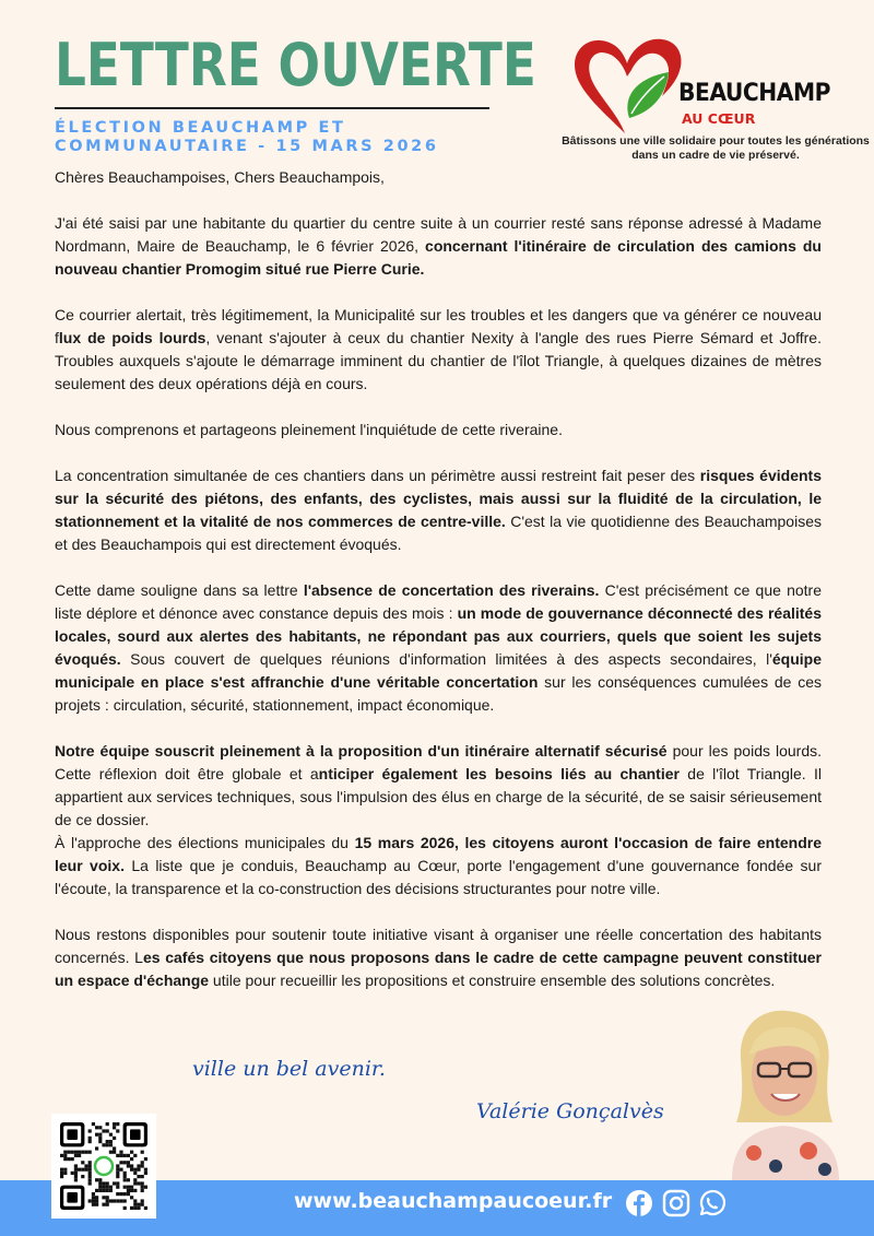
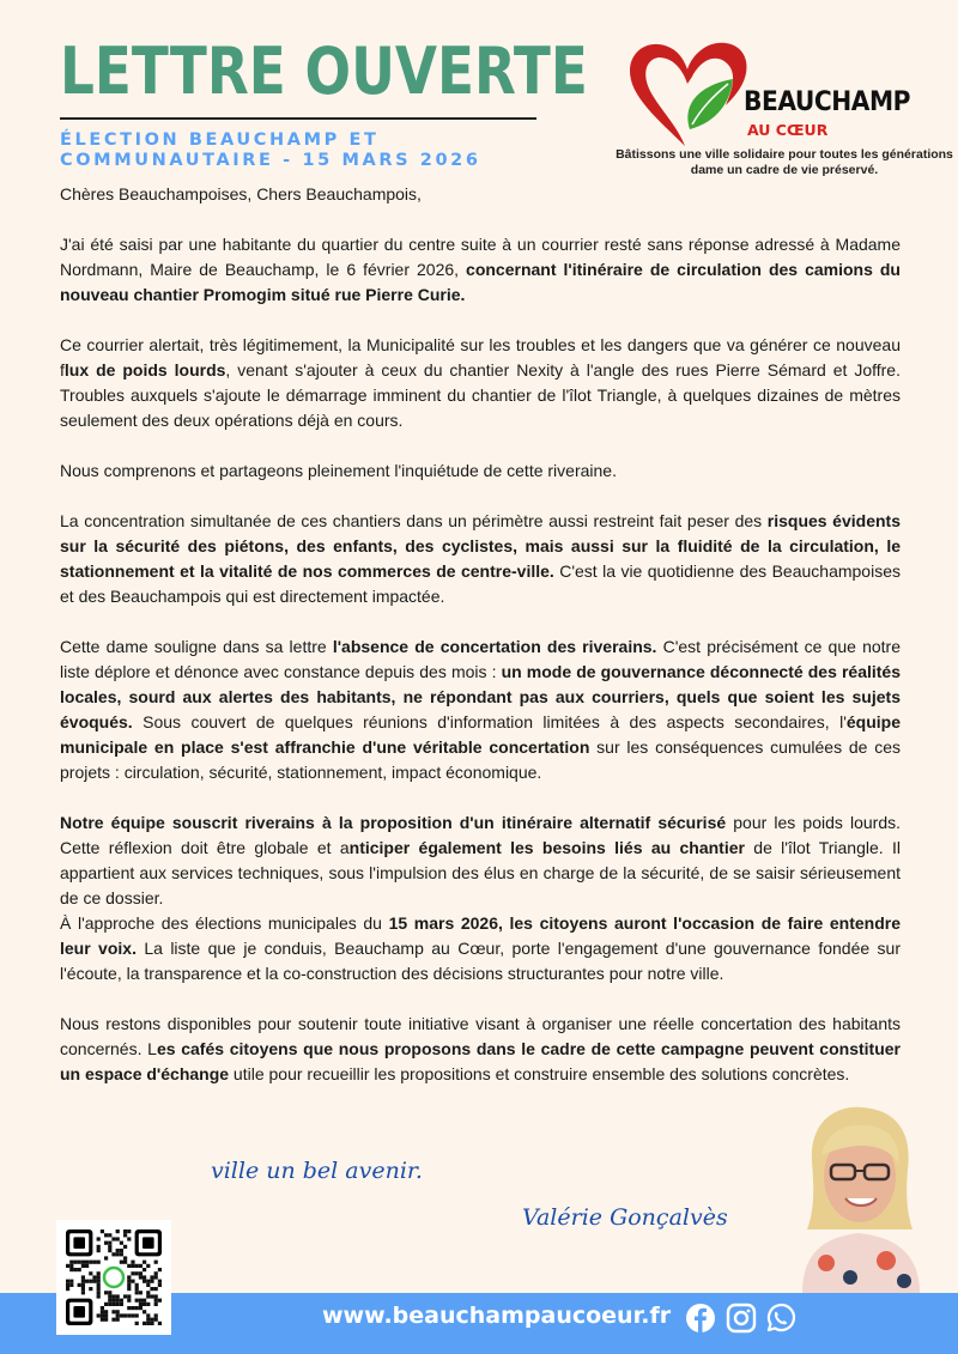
  LETTRE OUVERTE
  ÉLECTION BEAUCHAMP ET COMMUNAUTAIRE - 15 MARS 2026
  BEAUCHAMP
  AU CŒUR
  Bâtissons une ville solidaire pour toutes les générations
- dans un cadre de vie préservé.
+ dame un cadre de vie préservé.
  Chères Beauchampoises, Chers Beauchampois,
  J'ai été saisi par une habitante du quartier du centre suite à un courrier resté sans réponse adressé à Madame Nordmann, Maire de Beauchamp, le 6 février 2026, concernant l'itinéraire de circulation des camions du nouveau chantier Promogim situé rue Pierre Curie.
  Ce courrier alertait, très légitimement, la Municipalité sur les troubles et les dangers que va générer ce nouveau flux de poids lourds, venant s'ajouter à ceux du chantier Nexity à l'angle des rues Pierre Sémard et Joffre. Troubles auxquels s'ajoute le démarrage imminent du chantier de l'îlot Triangle, à quelques dizaines de mètres seulement des deux opérations déjà en cours.
  Nous comprenons et partageons pleinement l'inquiétude de cette riveraine.
- La concentration simultanée de ces chantiers dans un périmètre aussi restreint fait peser des risques évidents sur la sécurité des piétons, des enfants, des cyclistes, mais aussi sur la fluidité de la circulation, le stationnement et la vitalité de nos commerces de centre-ville. C'est la vie quotidienne des Beauchampoises et des Beauchampois qui est directement évoqués.
+ La concentration simultanée de ces chantiers dans un périmètre aussi restreint fait peser des risques évidents sur la sécurité des piétons, des enfants, des cyclistes, mais aussi sur la fluidité de la circulation, le stationnement et la vitalité de nos commerces de centre-ville. C'est la vie quotidienne des Beauchampoises et des Beauchampois qui est directement impactée.
  Cette dame souligne dans sa lettre l'absence de concertation des riverains. C'est précisément ce que notre liste déplore et dénonce avec constance depuis des mois : un mode de gouvernance déconnecté des réalités locales, sourd aux alertes des habitants, ne répondant pas aux courriers, quels que soient les sujets évoqués. Sous couvert de quelques réunions d'information limitées à des aspects secondaires, l'équipe municipale en place s'est affranchie d'une véritable concertation sur les conséquences cumulées de ces projets : circulation, sécurité, stationnement, impact économique.
- Notre équipe souscrit pleinement à la proposition d'un itinéraire alternatif sécurisé pour les poids lourds. Cette réflexion doit être globale et anticiper également les besoins liés au chantier de l'îlot Triangle. Il appartient aux services techniques, sous l'impulsion des élus en charge de la sécurité, de se saisir sérieusement de ce dossier.
+ Notre équipe souscrit riverains à la proposition d'un itinéraire alternatif sécurisé pour les poids lourds. Cette réflexion doit être globale et anticiper également les besoins liés au chantier de l'îlot Triangle. Il appartient aux services techniques, sous l'impulsion des élus en charge de la sécurité, de se saisir sérieusement de ce dossier.
  À l'approche des élections municipales du 15 mars 2026, les citoyens auront l'occasion de faire entendre leur voix. La liste que je conduis, Beauchamp au Cœur, porte l'engagement d'une gouvernance fondée sur l'écoute, la transparence et la co-construction des décisions structurantes pour notre ville.
  Nous restons disponibles pour soutenir toute initiative visant à organiser une réelle concertation des habitants concernés. Les cafés citoyens que nous proposons dans le cadre de cette campagne peuvent constituer un espace d'échange utile pour recueillir les propositions et construire ensemble des solutions concrètes.
  ville un bel avenir.
  Valérie Gonçalvès
  www.beauchampaucoeur.fr
